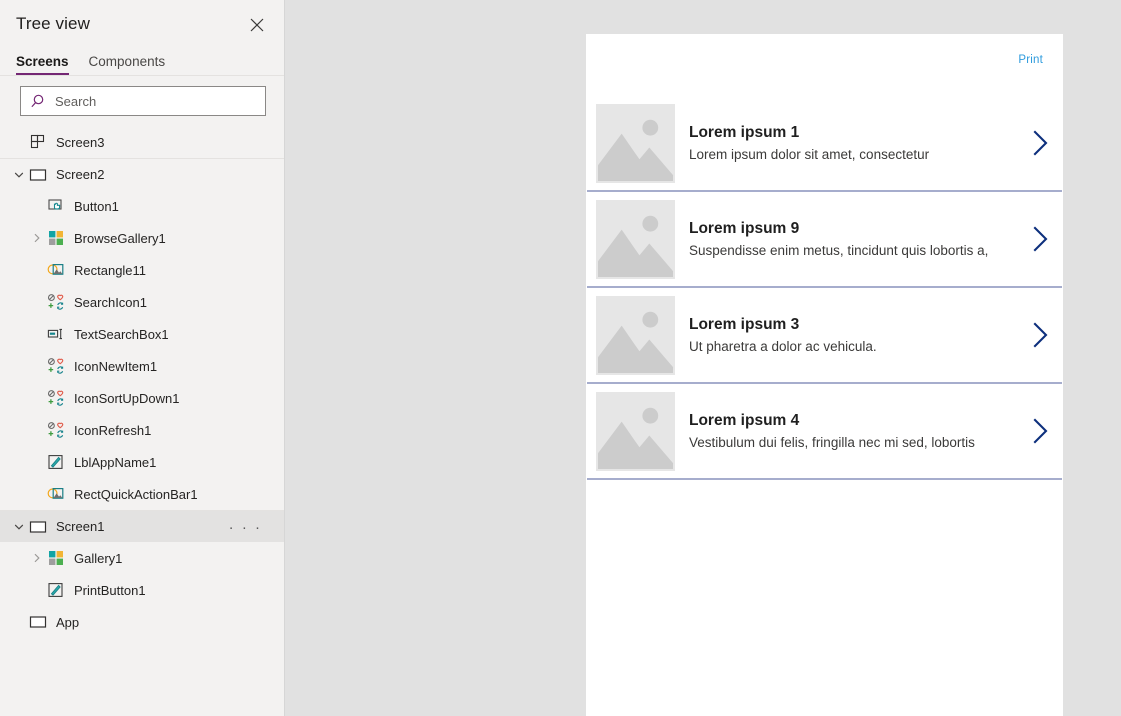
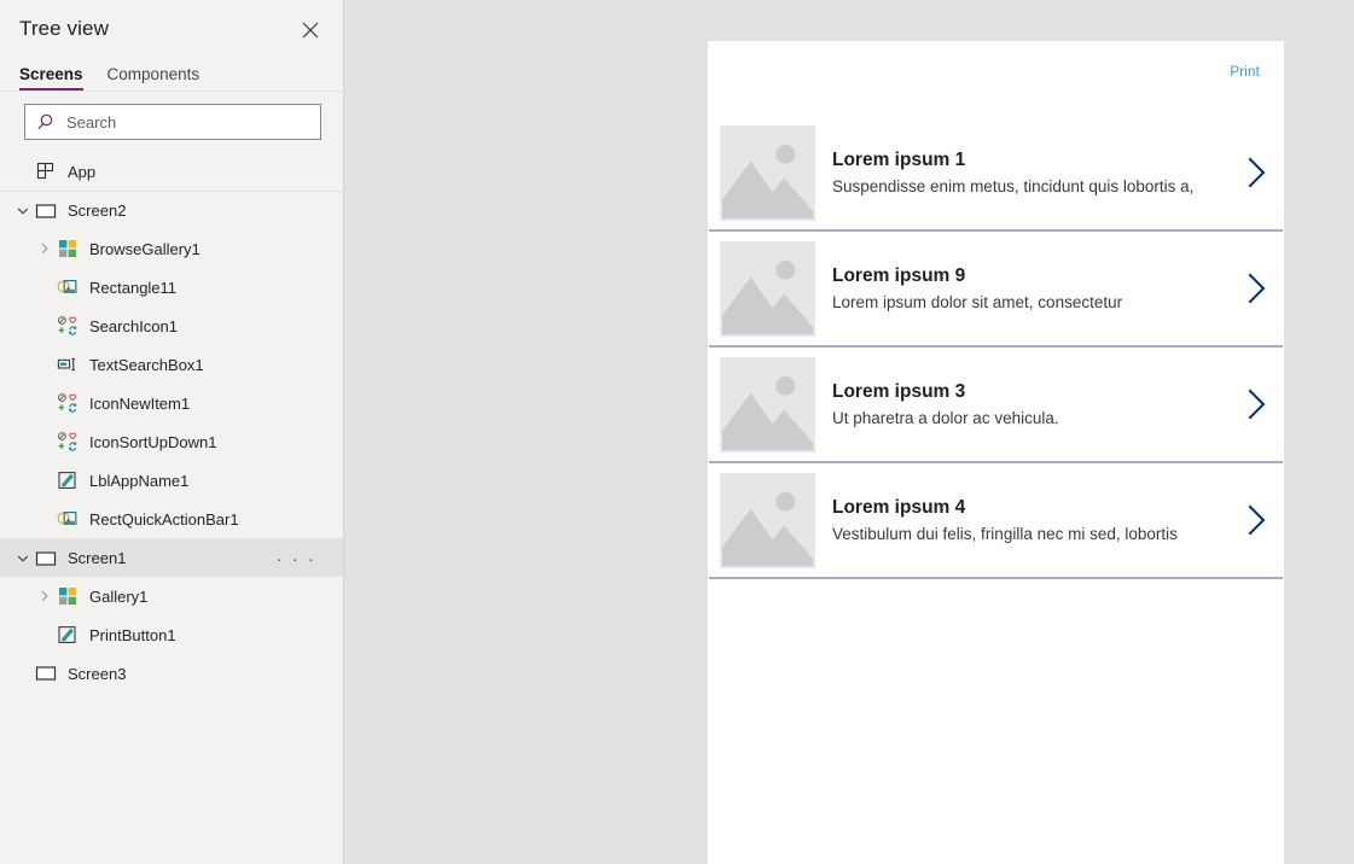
  Tree view
  Screens
  Components
  Search
- Screen3
+ App
  Screen2
- Button1
  BrowseGallery1
  Rectangle11
  SearchIcon1
  TextSearchBox1
  IconNewItem1
  IconSortUpDown1
- IconRefresh1
  LblAppName1
  RectQuickActionBar1
  Screen1
  · · ·
  Gallery1
  PrintButton1
- App
+ Screen3
  Print
  Lorem ipsum 1
- Lorem ipsum dolor sit amet, consectetur
+ Suspendisse enim metus, tincidunt quis lobortis a,
  Lorem ipsum 9
- Suspendisse enim metus, tincidunt quis lobortis a,
+ Lorem ipsum dolor sit amet, consectetur
  Lorem ipsum 3
  Ut pharetra a dolor ac vehicula.
  Lorem ipsum 4
  Vestibulum dui felis, fringilla nec mi sed, lobortis
